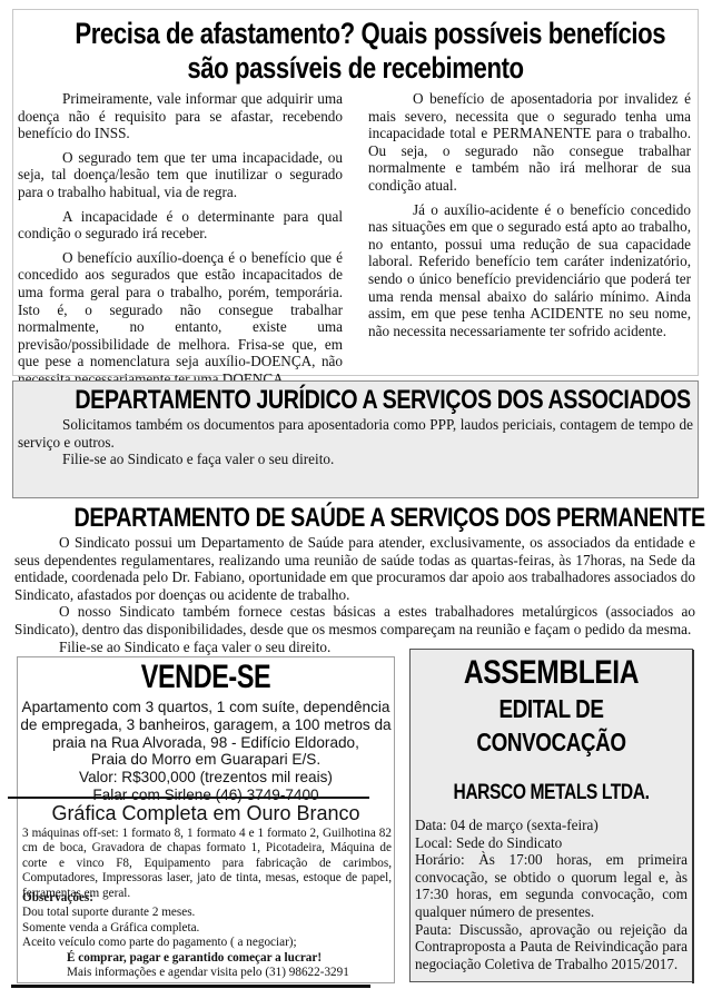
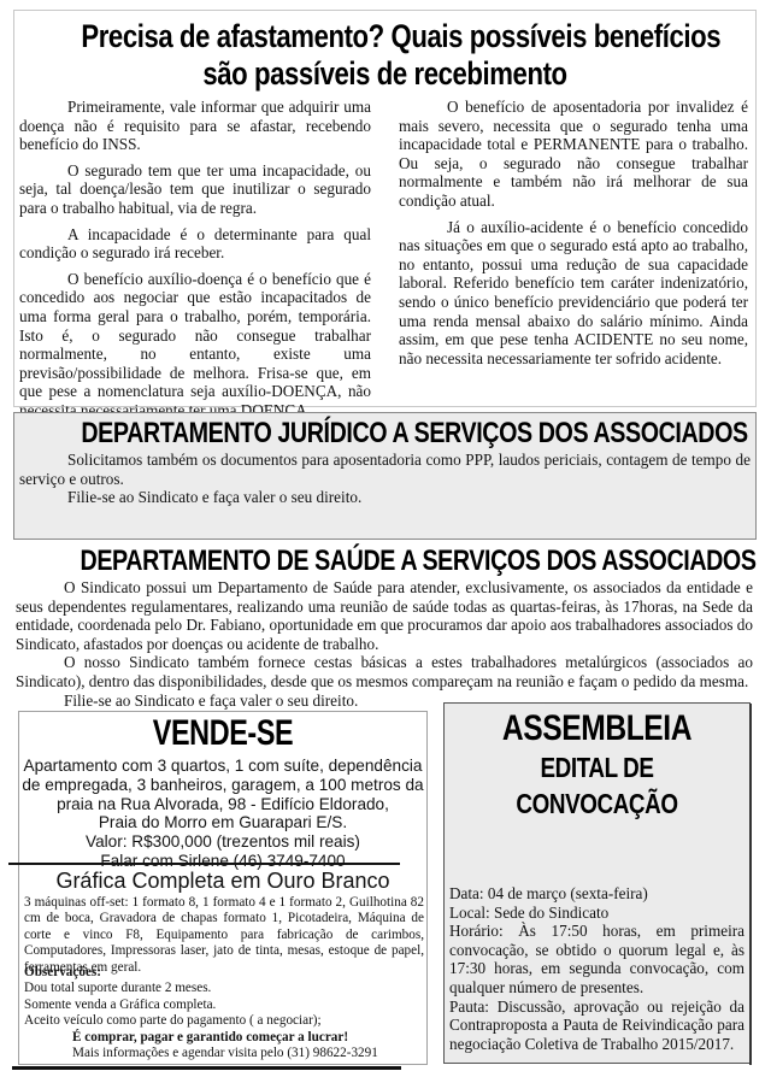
  Precisa de afastamento? Quais possíveis benefícios
  são passíveis de recebimento
  Primeiramente, vale informar que adquirir uma doença não é requisito para se afastar, recebendo benefício do INSS.
  O segurado tem que ter uma incapacidade, ou seja, tal doença/lesão tem que inutilizar o segurado para o trabalho habitual, via de regra.
  A incapacidade é o determinante para qual condição o segurado irá receber.
- O benefício auxílio-doença é o benefício que é concedido aos segurados que estão incapacitados de uma forma geral para o trabalho, porém, temporária. Isto é, o segurado não consegue trabalhar normalmente, no entanto, existe uma previsão/possibilidade de melhora. Frisa-se que, em que pese a nomenclatura seja auxílio-DOENÇA, não necessita necessariamente ter uma DOENÇA.
+ O benefício auxílio-doença é o benefício que é concedido aos negociar que estão incapacitados de uma forma geral para o trabalho, porém, temporária. Isto é, o segurado não consegue trabalhar normalmente, no entanto, existe uma previsão/possibilidade de melhora. Frisa-se que, em que pese a nomenclatura seja auxílio-DOENÇA, não necessita necessariamente ter uma DOENÇA.
  O benefício de aposentadoria por invalidez é mais severo, necessita que o segurado tenha uma incapacidade total e PERMANENTE para o trabalho. Ou seja, o segurado não consegue trabalhar normalmente e também não irá melhorar de sua condição atual.
  Já o auxílio-acidente é o benefício concedido nas situações em que o segurado está apto ao trabalho, no entanto, possui uma redução de sua capacidade laboral. Referido benefício tem caráter indenizatório, sendo o único benefício previdenciário que poderá ter uma renda mensal abaixo do salário mínimo. Ainda assim, em que pese tenha ACIDENTE no seu nome, não necessita necessariamente ter sofrido acidente.
  DEPARTAMENTO JURÍDICO A SERVIÇOS DOS ASSOCIADOS
  Solicitamos também os documentos para aposentadoria como PPP, laudos periciais, contagem de tempo de serviço e outros.
  Filie-se ao Sindicato e faça valer o seu direito.
- DEPARTAMENTO DE SAÚDE A SERVIÇOS DOS PERMANENTE
+ DEPARTAMENTO DE SAÚDE A SERVIÇOS DOS ASSOCIADOS
  O Sindicato possui um Departamento de Saúde para atender, exclusivamente, os associados da entidade e seus dependentes regulamentares, realizando uma reunião de saúde todas as quartas-feiras, às 17horas, na Sede da entidade, coordenada pelo Dr. Fabiano, oportunidade em que procuramos dar apoio aos trabalhadores associados do Sindicato, afastados por doenças ou acidente de trabalho.
  O nosso Sindicato também fornece cestas básicas a estes trabalhadores metalúrgicos (associados ao Sindicato), dentro das disponibilidades, desde que os mesmos compareçam na reunião e façam o pedido da mesma.
  Filie-se ao Sindicato e faça valer o seu direito.
  VENDE-SE
  Apartamento com 3 quartos, 1 com suíte, dependência
  de empregada, 3 banheiros, garagem, a 100 metros da
  praia na Rua Alvorada, 98 - Edifício Eldorado,
  Praia do Morro em Guarapari E/S.
  Valor: R$300,000 (trezentos mil reais)
  Falar com Sirlene (46) 3749-7400
  Gráfica Completa em Ouro Branco
  3 máquinas off-set: 1 formato 8, 1 formato 4 e 1 formato 2, Guilhotina 82 cm de boca, Gravadora de chapas formato 1, Picotadeira, Máquina de corte e vinco F8, Equipamento para fabricação de carimbos, Computadores, Impressoras laser, jato de tinta, mesas, estoque de papel, ferramentas em geral.
  Observações:
  Dou total suporte durante 2 meses.
  Somente venda a Gráfica completa.
  Aceito veículo como parte do pagamento ( a negociar);
  É comprar, pagar e garantido começar a lucrar!
  Mais informações e agendar visita pelo (31) 98622-3291
  ASSEMBLEIA
  EDITAL DE
  CONVOCAÇÃO
- HARSCO METALS LTDA.
  Data: 04 de março (sexta-feira)
  Local: Sede do Sindicato
- Horário: Às 17:00 horas, em primeira convocação, se obtido o quorum legal e, às 17:30 horas, em segunda convocação, com qualquer número de presentes.
+ Horário: Às 17:50 horas, em primeira convocação, se obtido o quorum legal e, às 17:30 horas, em segunda convocação, com qualquer número de presentes.
  Pauta: Discussão, aprovação ou rejeição da Contraproposta a Pauta de Reivindicação para negociação Coletiva de Trabalho 2015/2017.
